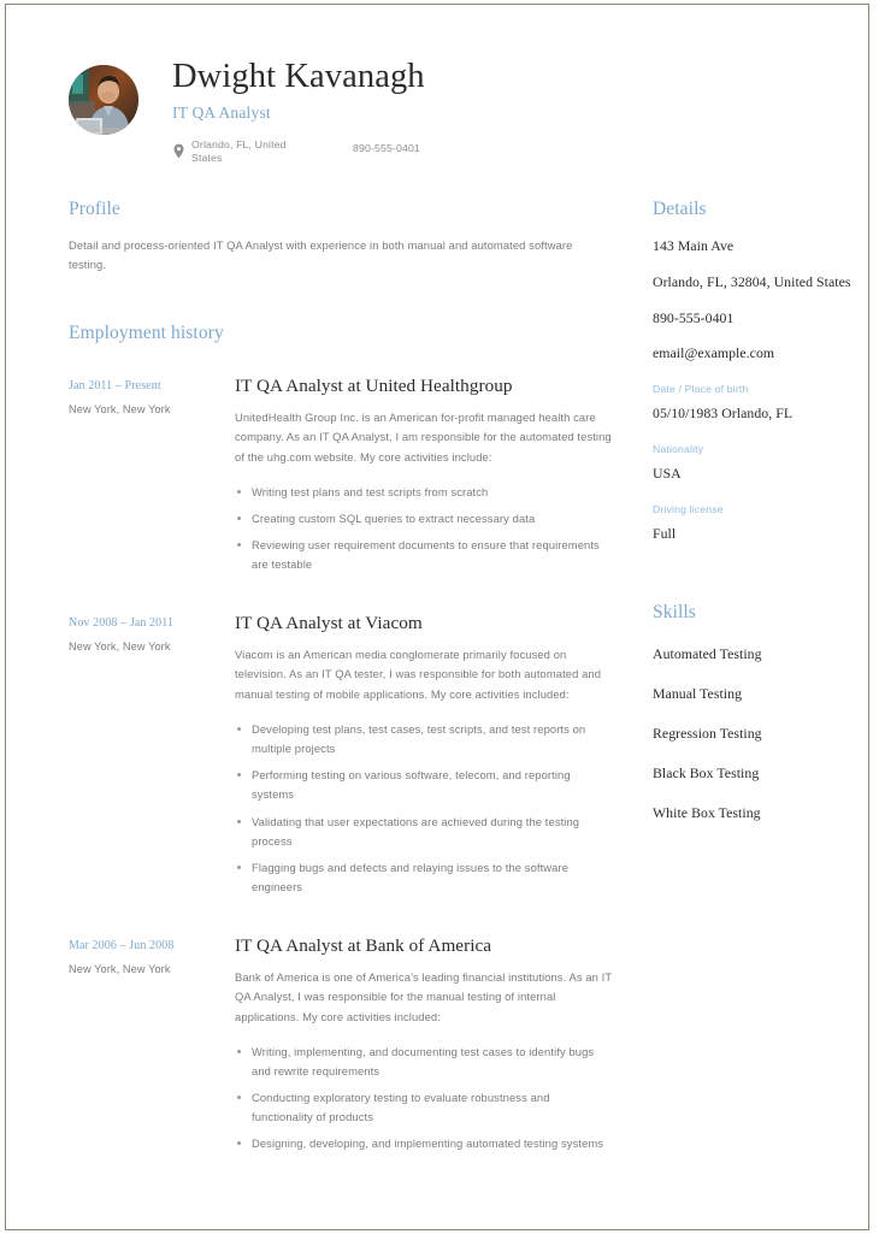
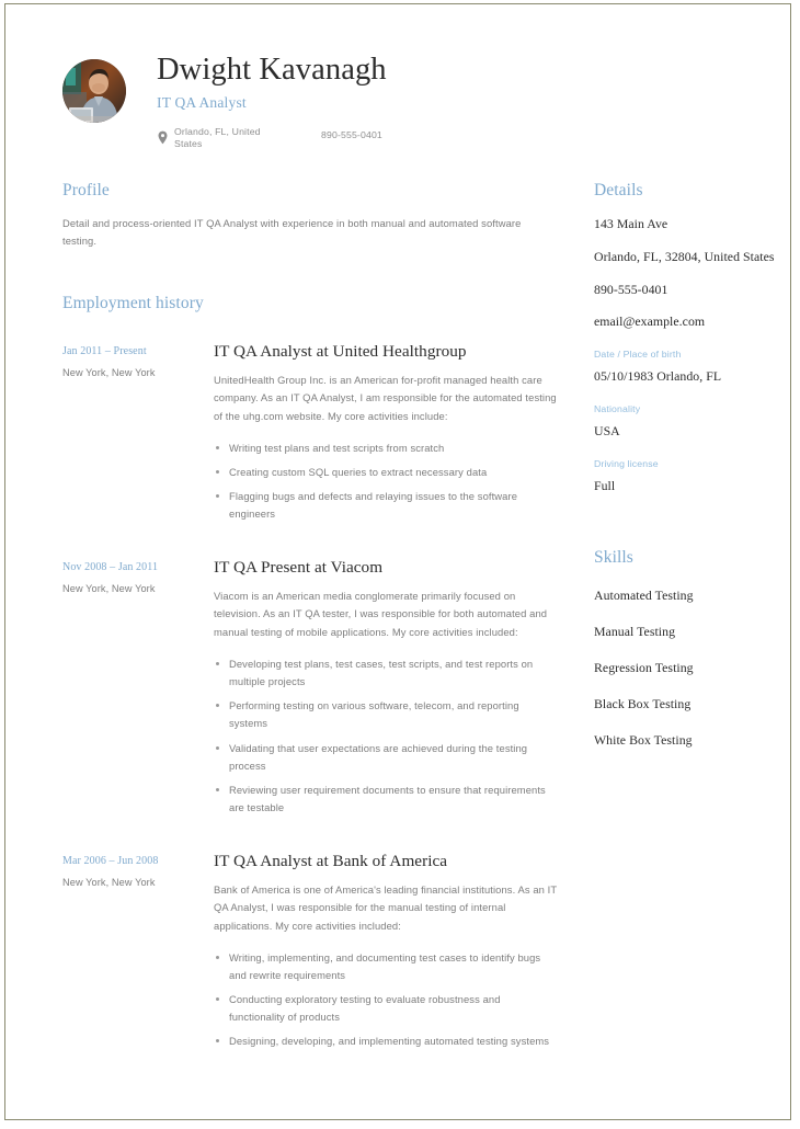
  Dwight Kavanagh
  IT QA Analyst
  Orlando, FL, United States
  890-555-0401
  Profile
  Detail and process-oriented IT QA Analyst with experience in both manual and automated software testing.
  Employment history
  Jan 2011 – Present
  New York, New York
  IT QA Analyst at United Healthgroup
  UnitedHealth Group Inc. is an American for-profit managed health care company. As an IT QA Analyst, I am responsible for the automated testing of the uhg.com website. My core activities include:
  Writing test plans and test scripts from scratch
  Creating custom SQL queries to extract necessary data
- Reviewing user requirement documents to ensure that requirements are testable
+ Flagging bugs and defects and relaying issues to the software engineers
  Nov 2008 – Jan 2011
  New York, New York
- IT QA Analyst at Viacom
+ IT QA Present at Viacom
  Viacom is an American media conglomerate primarily focused on television. As an IT QA tester, I was responsible for both automated and manual testing of mobile applications. My core activities included:
  Developing test plans, test cases, test scripts, and test reports on multiple projects
  Performing testing on various software, telecom, and reporting systems
  Validating that user expectations are achieved during the testing process
- Flagging bugs and defects and relaying issues to the software engineers
+ Reviewing user requirement documents to ensure that requirements are testable
  Mar 2006 – Jun 2008
  New York, New York
  IT QA Analyst at Bank of America
  Bank of America is one of America's leading financial institutions. As an IT QA Analyst, I was responsible for the manual testing of internal applications. My core activities included:
  Writing, implementing, and documenting test cases to identify bugs and rewrite requirements
  Conducting exploratory testing to evaluate robustness and functionality of products
  Designing, developing, and implementing automated testing systems
  Details
  143 Main Ave
  Orlando, FL, 32804, United States
  890-555-0401
  email@example.com
  Date / Place of birth
  05/10/1983 Orlando, FL
  Nationality
  USA
  Driving license
  Full
  Skills
  Automated Testing
  Manual Testing
  Regression Testing
  Black Box Testing
  White Box Testing
